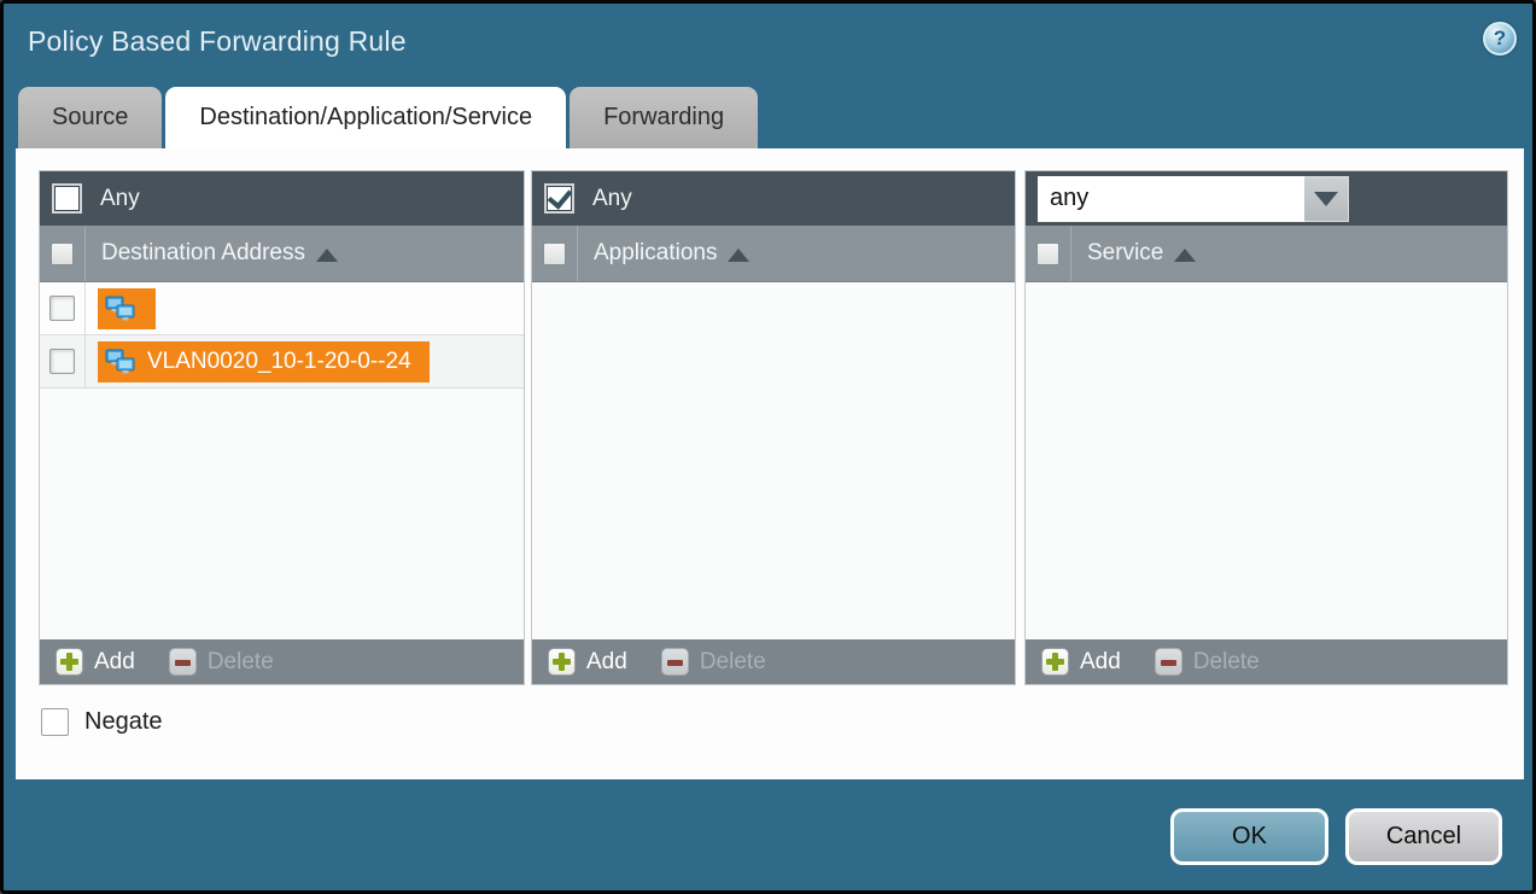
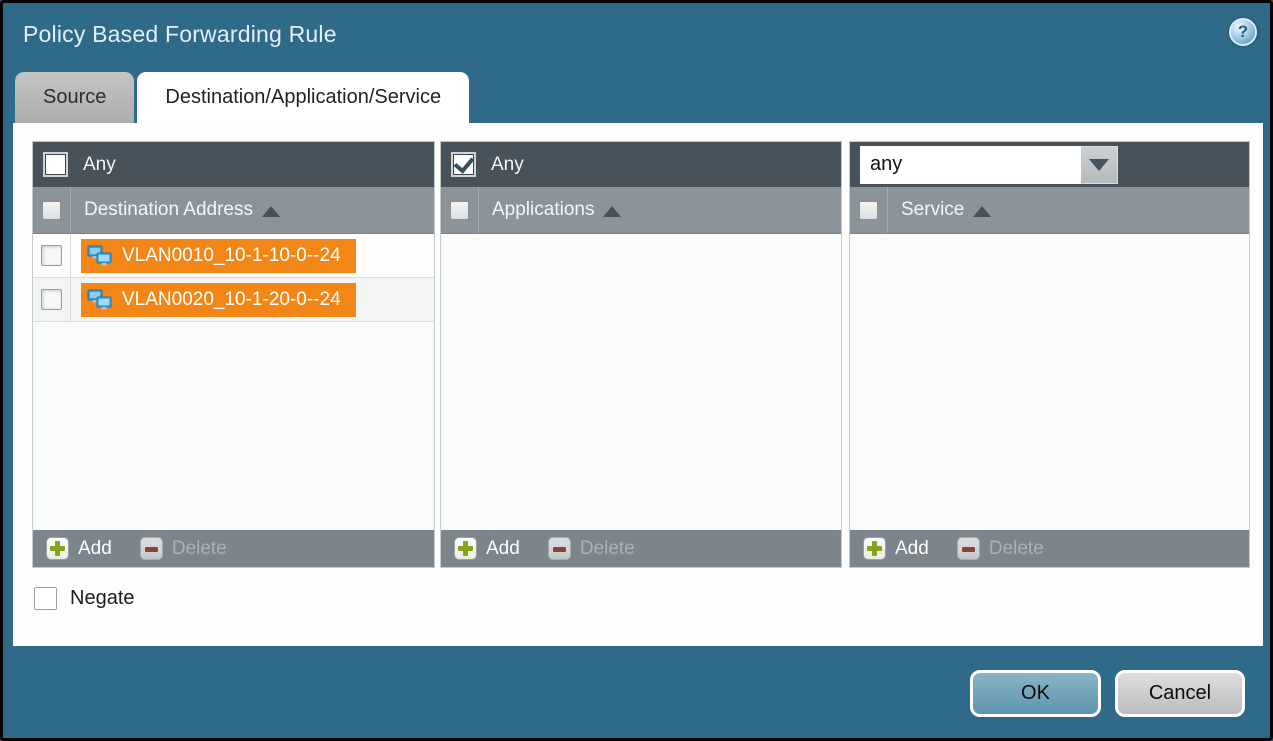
  Policy Based Forwarding Rule
  ?
  Source
  Destination/Application/Service
- Forwarding
  Any
  Destination Address
+ VLAN0010_10-1-10-0--24
  VLAN0020_10-1-20-0--24
  Add
  Delete
  Any
  Applications
  Add
  Delete
  any
  Service
  Add
  Delete
  Negate
  OK
  Cancel
